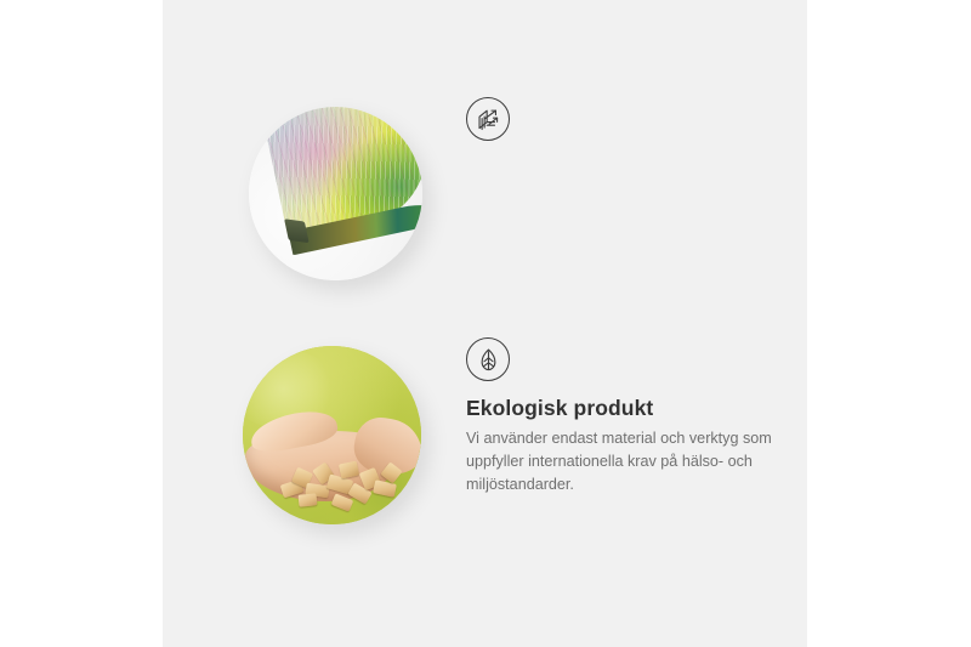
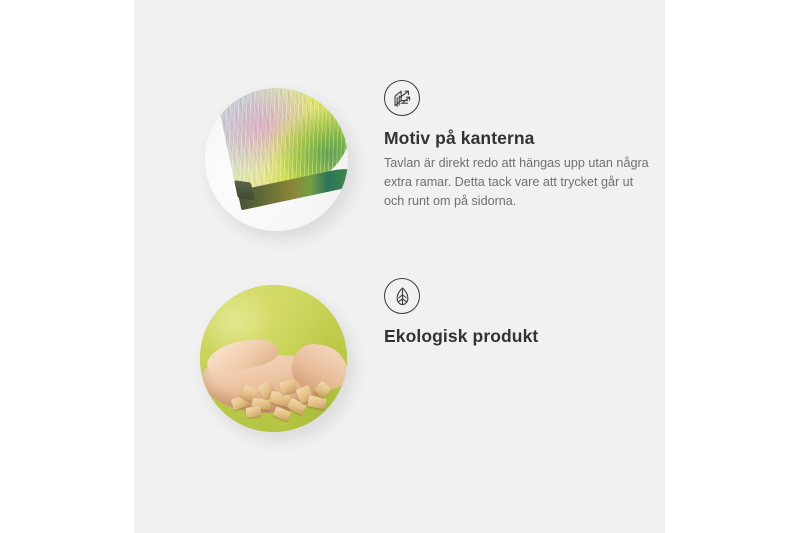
+ Motiv på kanterna
+ Tavlan är direkt redo att hängas upp utan några extra ramar. Detta tack vare att trycket går ut och runt om på sidorna.
  Ekologisk produkt
- Vi använder endast material och verktyg som uppfyller internationella krav på hälso- och miljöstandarder.
